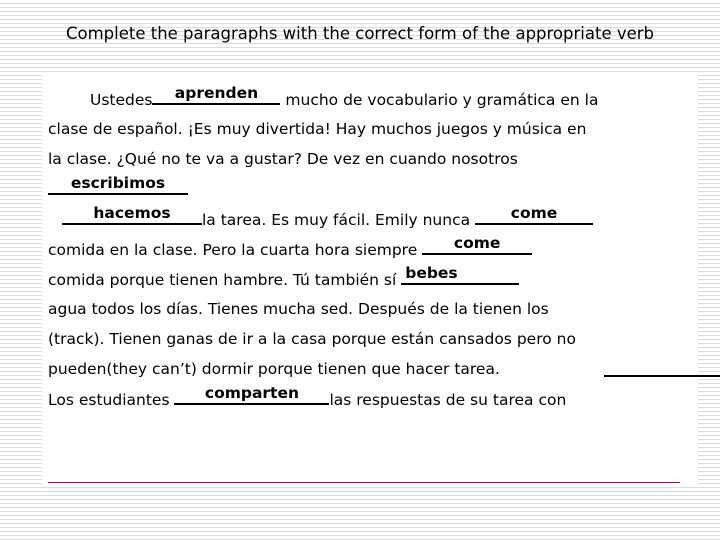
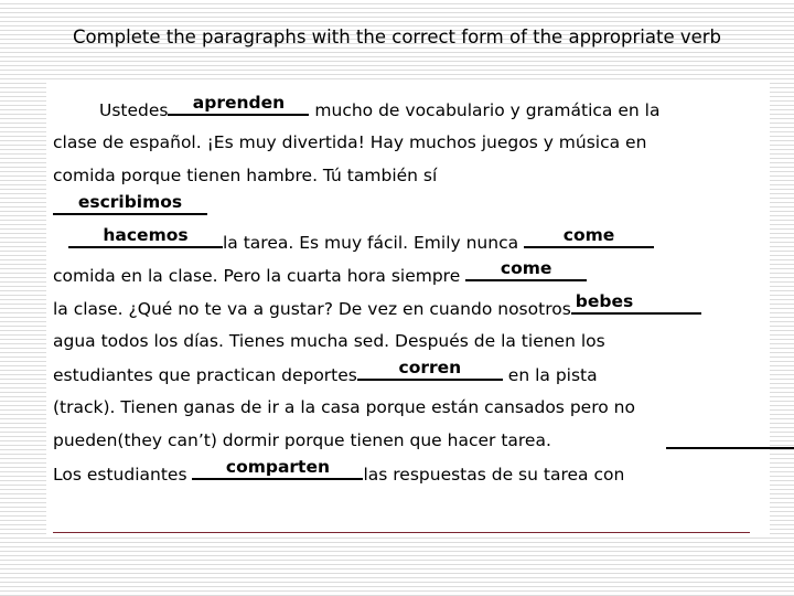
  Complete the paragraphs with the correct form of the appropriate verb
  Ustedes
  aprenden
  mucho de vocabulario y gramática en la
  clase de español. ¡Es muy divertida! Hay muchos juegos y música en
- la clase. ¿Qué no te va a gustar? De vez en cuando nosotros
+ comida porque tienen hambre. Tú también sí
  escribimos
  hacemos
  la tarea. Es muy fácil. Emily nunca
  come
  comida en la clase. Pero la cuarta hora siempre
  come
- comida porque tienen hambre. Tú también sí
+ la clase. ¿Qué no te va a gustar? De vez en cuando nosotros
  bebes
  agua todos los días. Tienes mucha sed. Después de la tienen los
+ estudiantes que practican deportes
+ corren
+ en la pista
  (track). Tienen ganas de ir a la casa porque están cansados pero no
  pueden(they can’t) dormir porque tienen que hacer tarea.
  Los estudiantes
  comparten
  las respuestas de su tarea con
